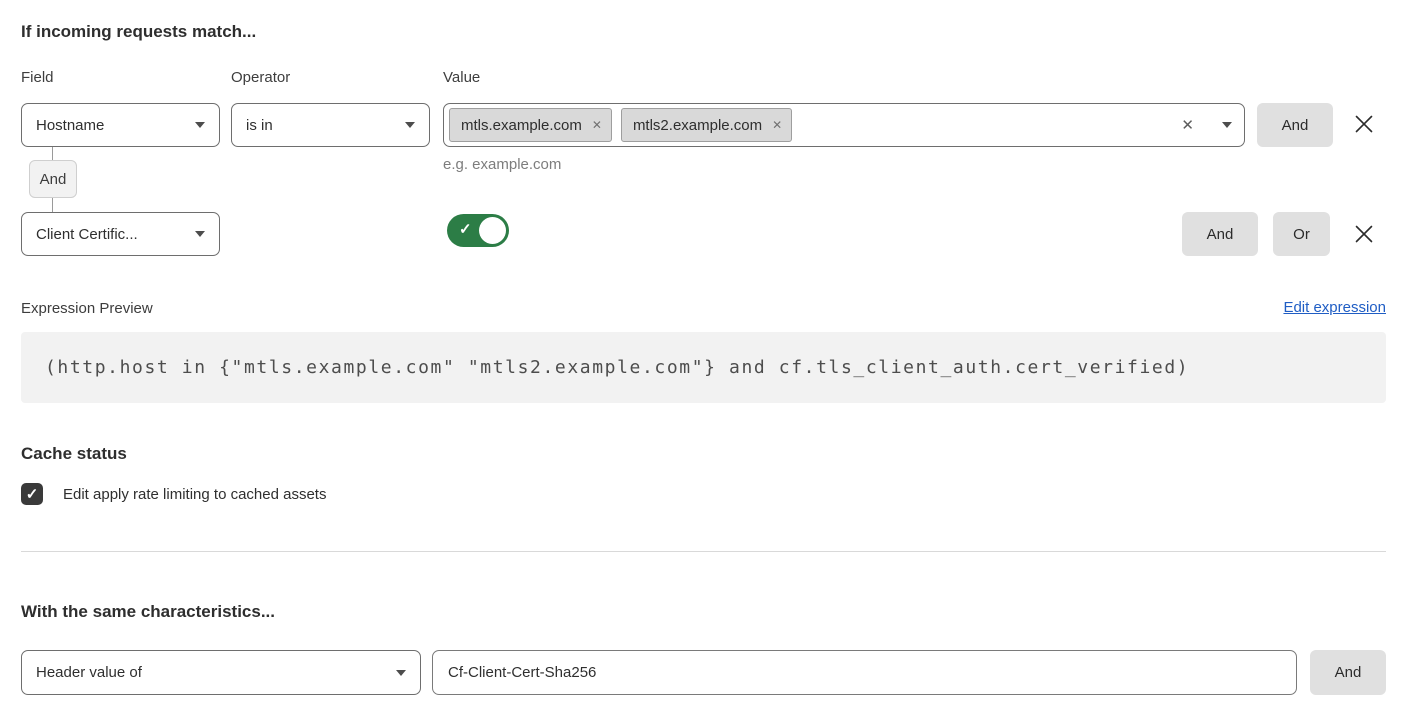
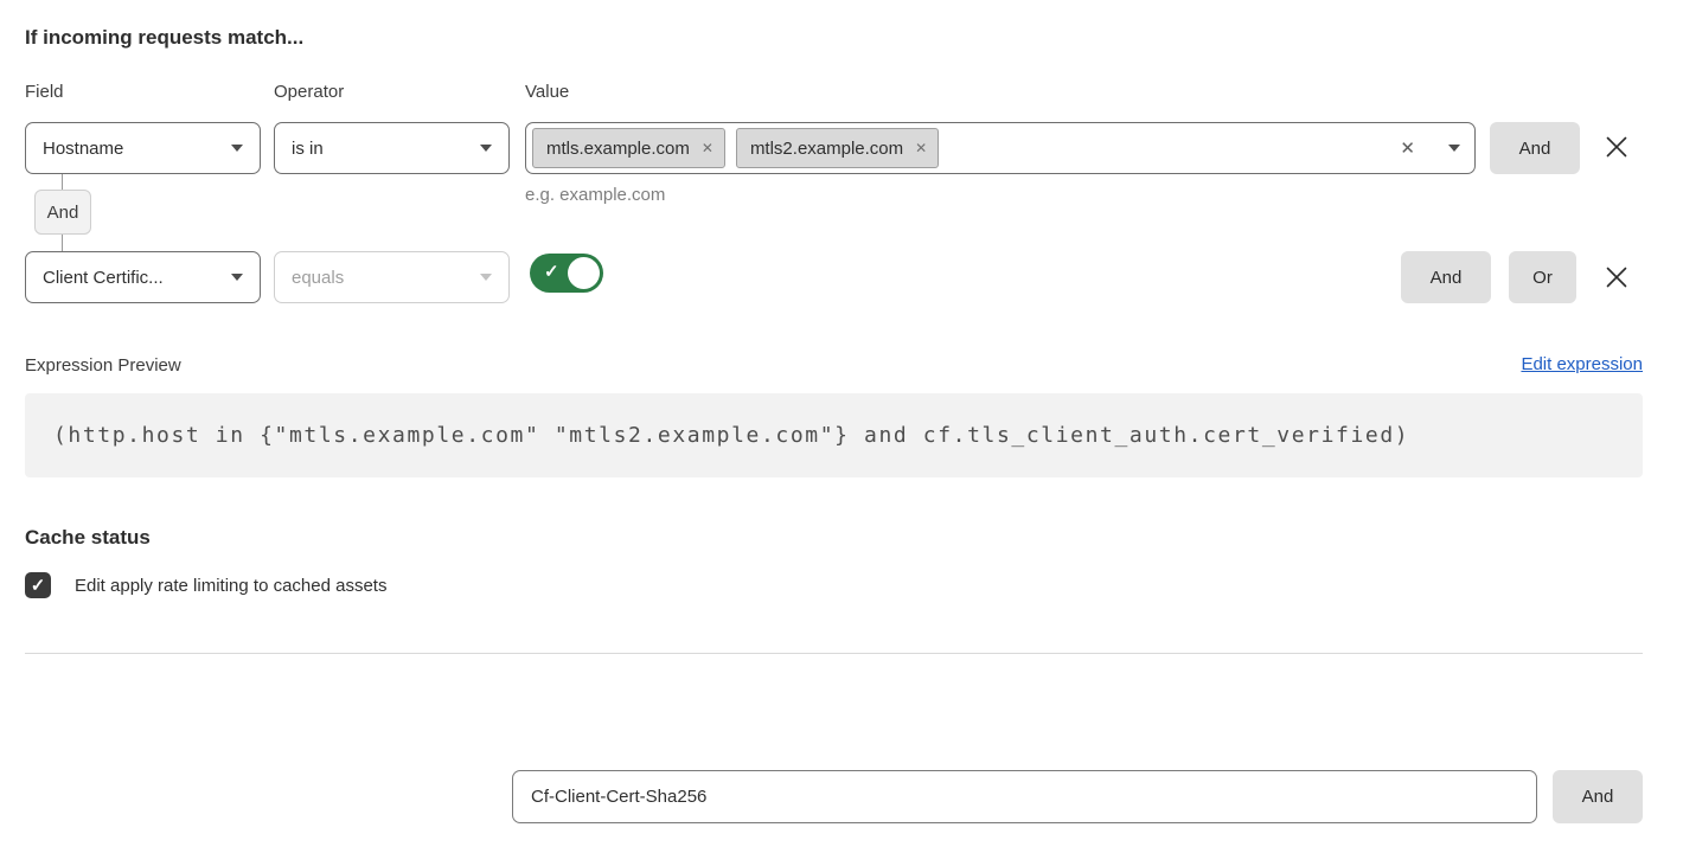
  If incoming requests match...
  Field
  Operator
  Value
  Hostname
  is in
  mtls.example.com
  ✕
  mtls2.example.com
  ✕
  ✕
  And
  e.g. example.com
  And
  Client Certific...
+ equals
  ✓
  And
  Or
  Expression Preview
  Edit expression
  (http.host in {"mtls.example.com" "mtls2.example.com"} and cf.tls_client_auth.cert_verified)
  Cache status
  ✓
  Edit apply rate limiting to cached assets
- With the same characteristics...
- Header value of
  Cf-Client-Cert-Sha256
  And
